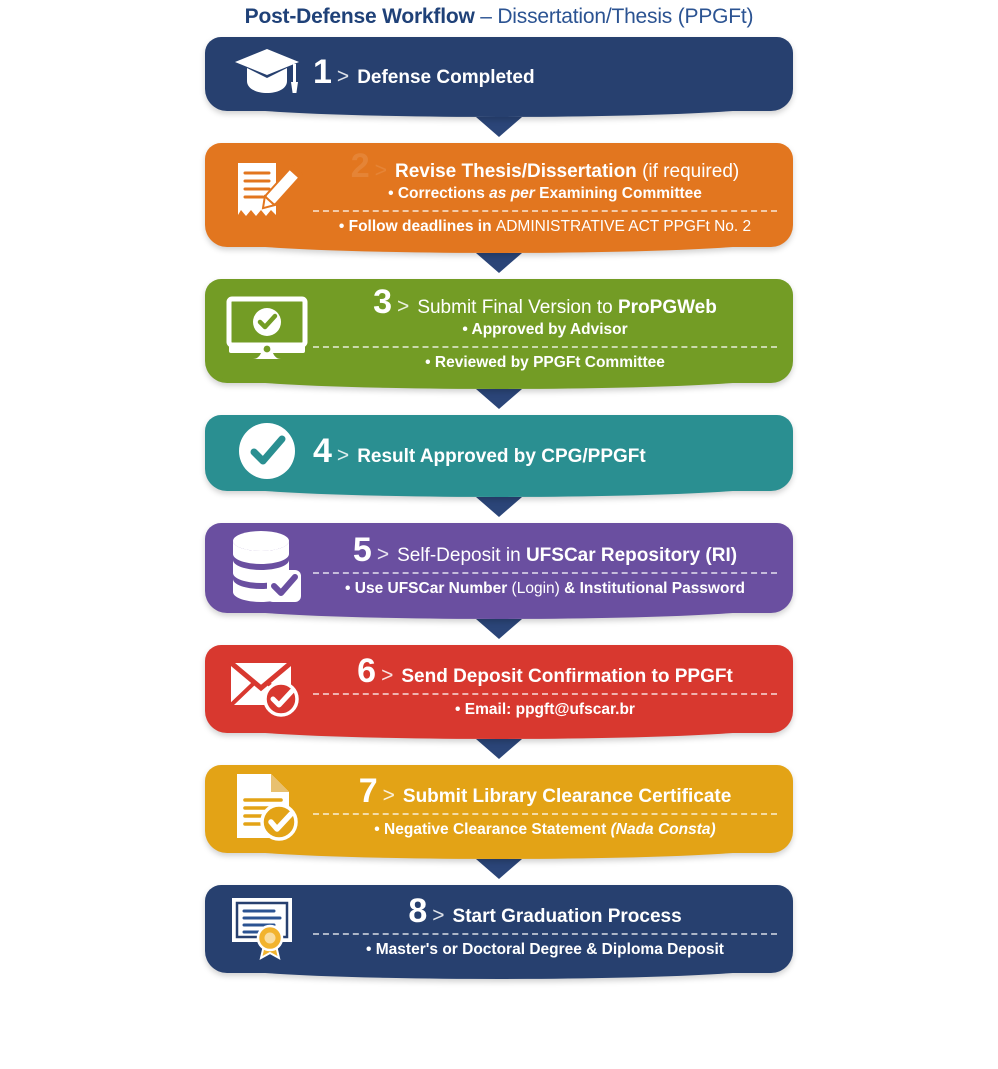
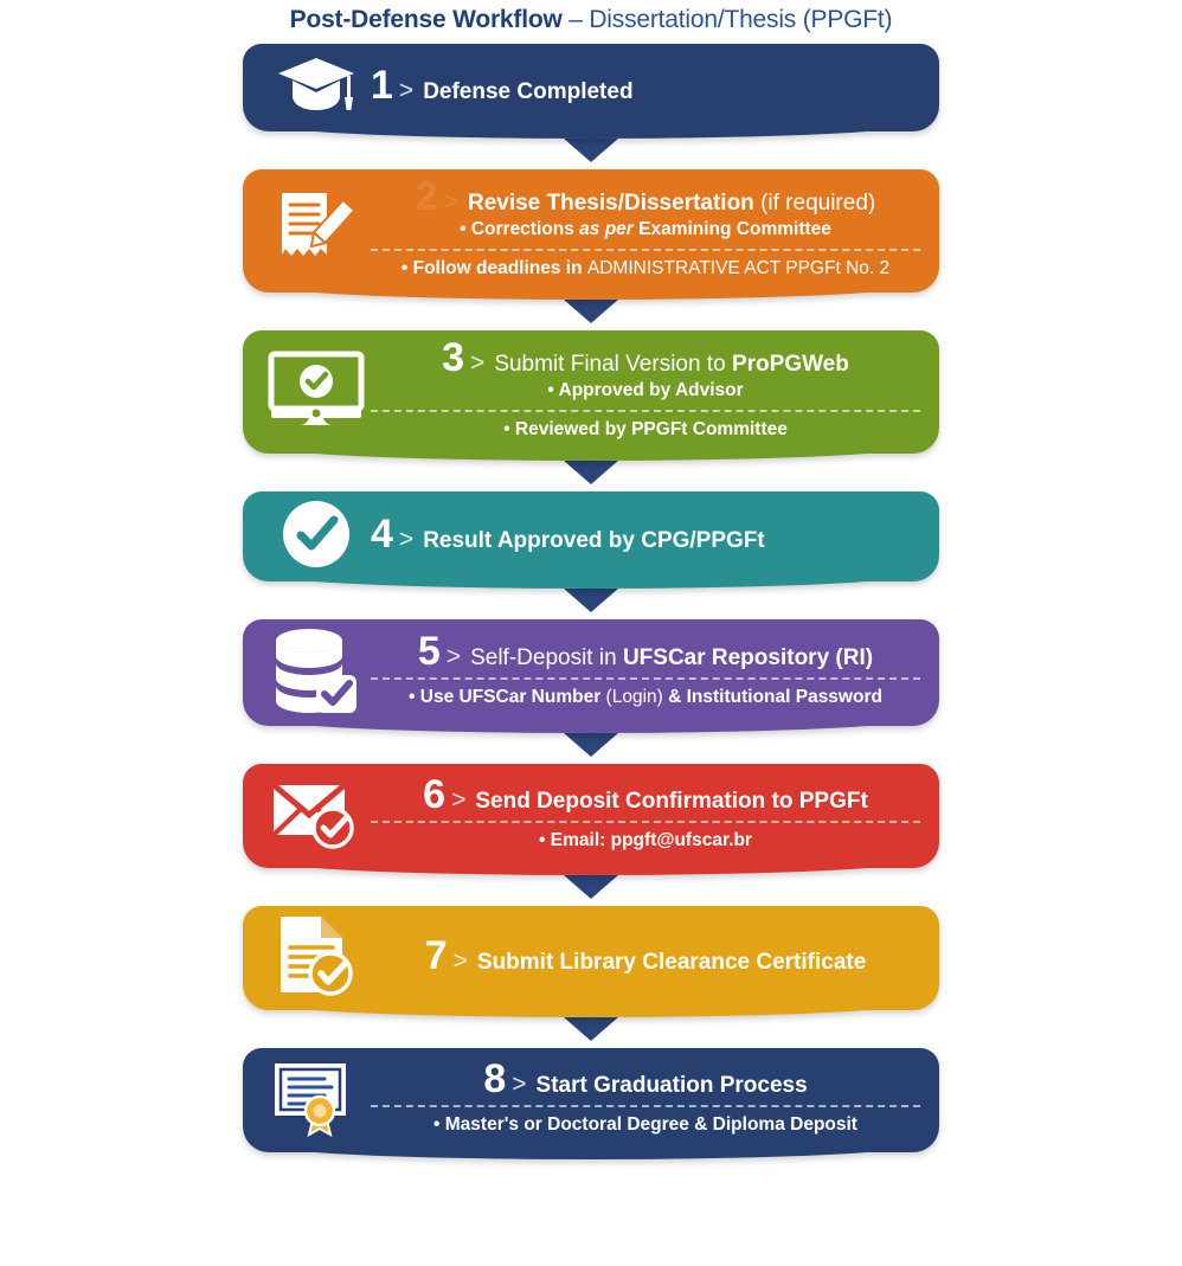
  Post-Defense Workflow – Dissertation/Thesis (PPGFt)
  1
  >
  Defense Completed
  Revise Thesis/Dissertation (if required)
  • Corrections as per Examining Committee
  • Follow deadlines in ADMINISTRATIVE ACT PPGFt No. 2
  3
  >
  Submit Final Version to ProPGWeb
  • Approved by Advisor
  • Reviewed by PPGFt Committee
  4
  >
  Result Approved by CPG/PPGFt
  5
  >
  Self-Deposit in UFSCar Repository (RI)
  • Use UFSCar Number (Login) & Institutional Password
  6
  >
  Send Deposit Confirmation to PPGFt
  • Email: ppgft@ufscar.br
  7
  >
  Submit Library Clearance Certificate
- • Negative Clearance Statement (Nada Consta)
  8
  >
  Start Graduation Process
  • Master's or Doctoral Degree & Diploma Deposit
